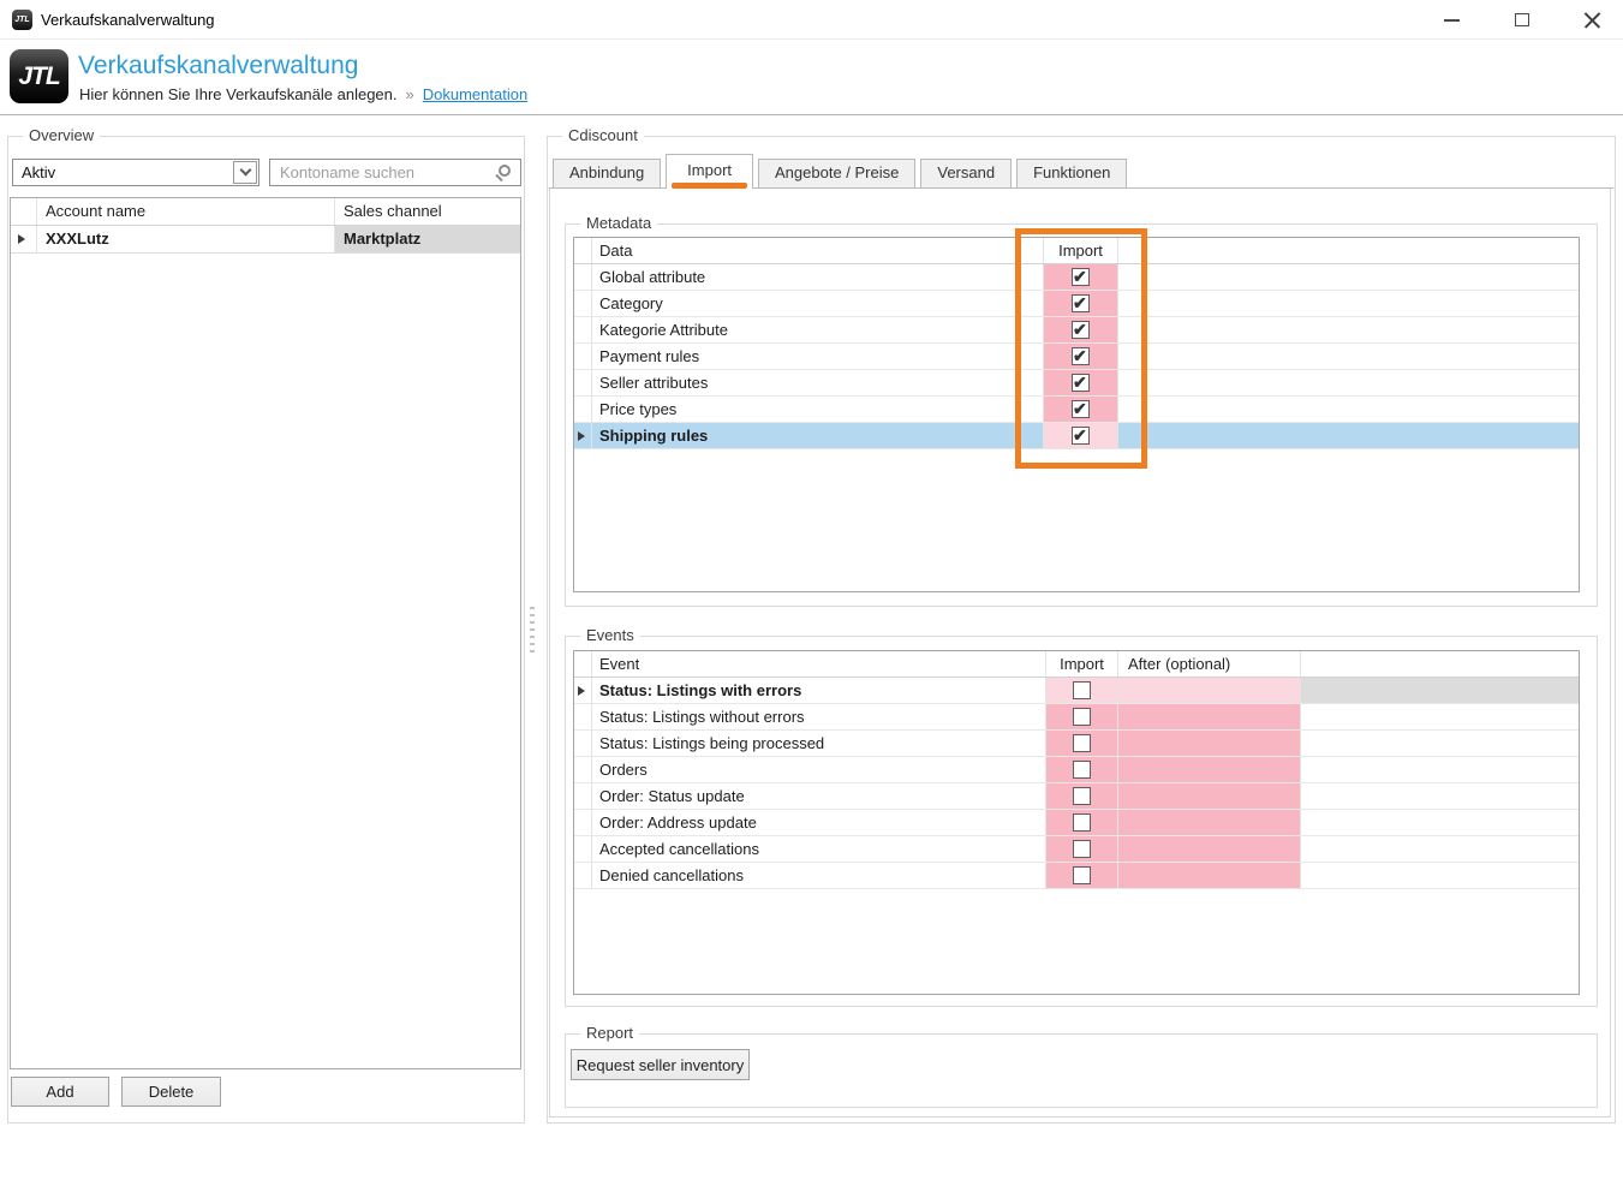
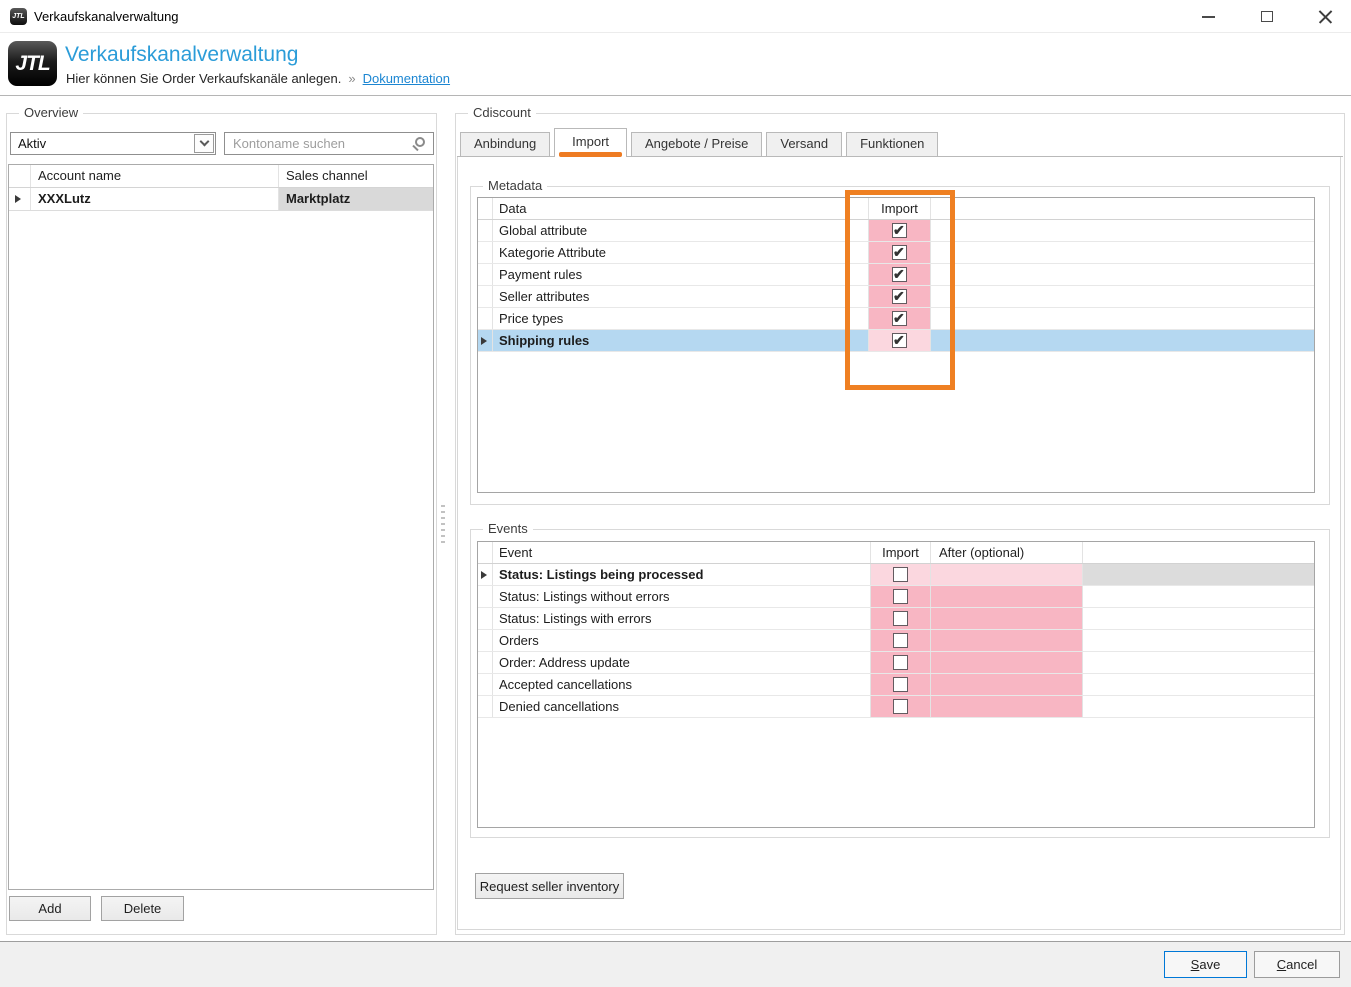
  Verkaufskanalverwaltung
  JTL
  Verkaufskanalverwaltung
- Hier können Sie Ihre Verkaufskanäle anlegen.
+ Hier können Sie Order Verkaufskanäle anlegen.
  »
  Dokumentation
  Overview
  Aktiv
  Kontoname suchen
  Account name
  Sales channel
  XXXLutz
  Marktplatz
  Add
  Delete
  Cdiscount
  Anbindung
  Import
  Angebote / Preise
  Versand
  Funktionen
  Metadata
  Data
  Import
  Global attribute
- Category
  Kategorie Attribute
  Payment rules
  Seller attributes
  Price types
  Shipping rules
  Events
  Event
  Import
  After (optional)
- Status: Listings with errors
+ Status: Listings being processed
  Status: Listings without errors
- Status: Listings being processed
+ Status: Listings with errors
  Orders
- Order: Status update
  Order: Address update
  Accepted cancellations
  Denied cancellations
- Report
  Request seller inventory
+ Save
+ Cancel
